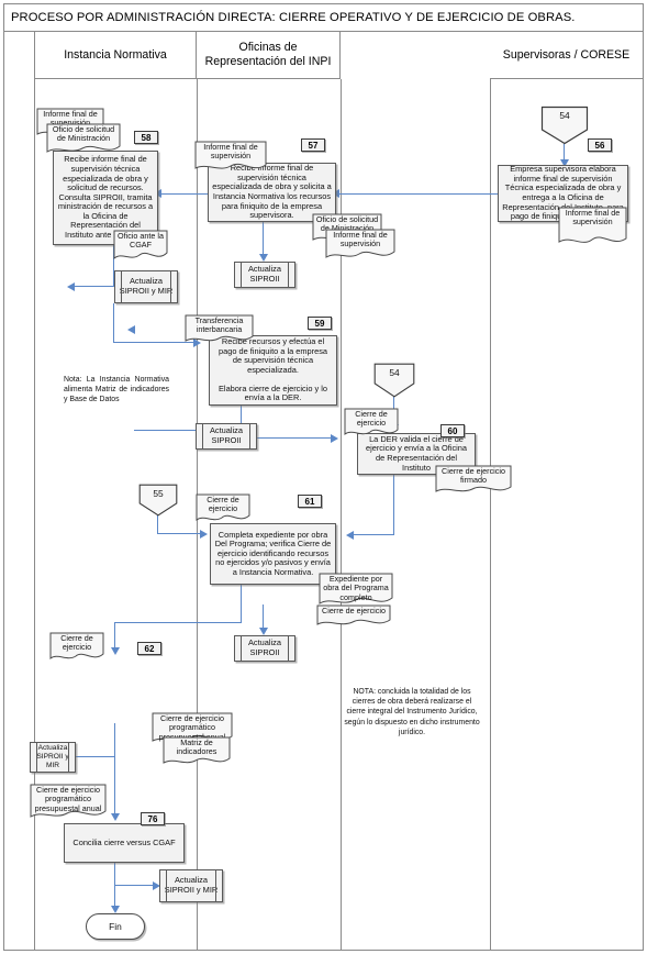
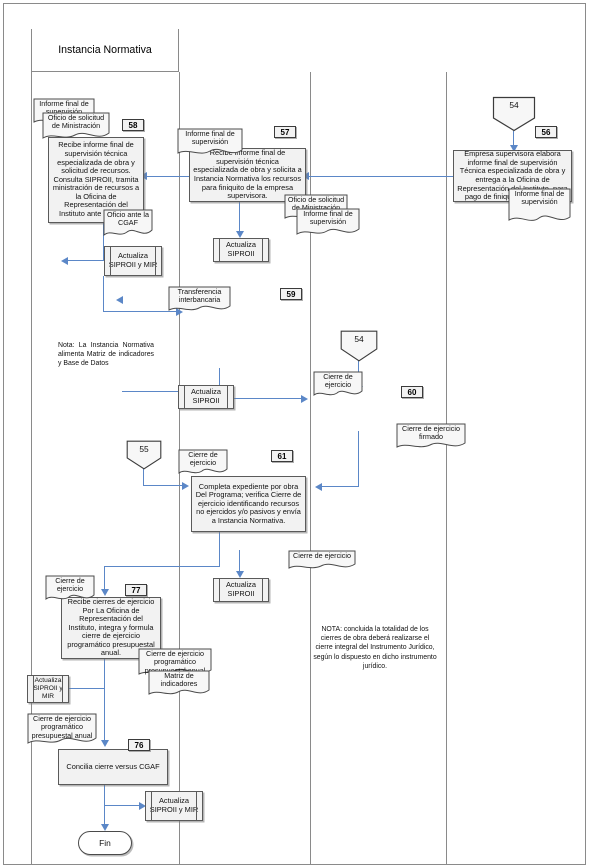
- PROCESO POR ADMINISTRACIÓN DIRECTA: CIERRE OPERATIVO Y DE EJERCICIO DE OBRAS.
  Instancia Normativa
- Oficinas de Representación del INPI
- Supervisoras / CORESE
  54
  56
  Empresa supervisora elabora informe final de supervisión Técnica especializada de obra y entrega a la Oficina de Representación del Instituto, para pago de finiq
  Informe final de supervisión
  Informe final de supervisión
  57
  Recibnforme final de supervisión técnica especializada de obra y solicita a Instancia Normativa los recursos para finiquito de la empresa supervisora.
  Oficio de solicitud de Ministración
  Informe final de supervisión
  Actualiza SIPROII
  Informe final de supervisión
  Oficio de solicitud de Ministración
  58
  Recibe informe final de supervisión técnica especializada de obra y solicitud de recursos. Consulta SIPROII, tramita ministración de recursos a la Oficina de Representación del Instituto ante
  Oficio ante la CGAF
  Actualiza SIPROII y MIR
  Transferencia interbancaria
  59
- Recibe recursos y efectúa el pago de finiquito a la empresa de supervisión técnica especializada.
- Elabora cierre de ejercicio y lo envía a la DER.
  Actualiza SIPROII
  54
  Cierre de ejercicio
  60
- La DER valida el cierre de ejercicio y envía a la Oficina de Representación del Instituto
  Cierre de ejercicio firmado
  Cierre de ejercicio
  61
  Completa expediente por obra Del Programa; verifica Cierre de ejercicio identificando recursos no ejercidos y/o pasivos y envía a Instancia Normativa.
- Expediente por obra del Programa completo
  Cierre de ejercicio
  55
  Actualiza SIPROII
  Cierre de ejercicio
- 62
+ 77
+ Recibe cierres de ejercicio Por La Oficina de Representación del Instituto, integra y formula cierre de ejercicio programático presupuestal anual.
  Cierre de ejercicio programático presupuestal anual
  Matriz de indicadores
  Cierre de ejercicio programático presupuestal anual
  76
  Concilia cierre versus CGAF
  Actualiza SIPROII y MIR
  Fin
